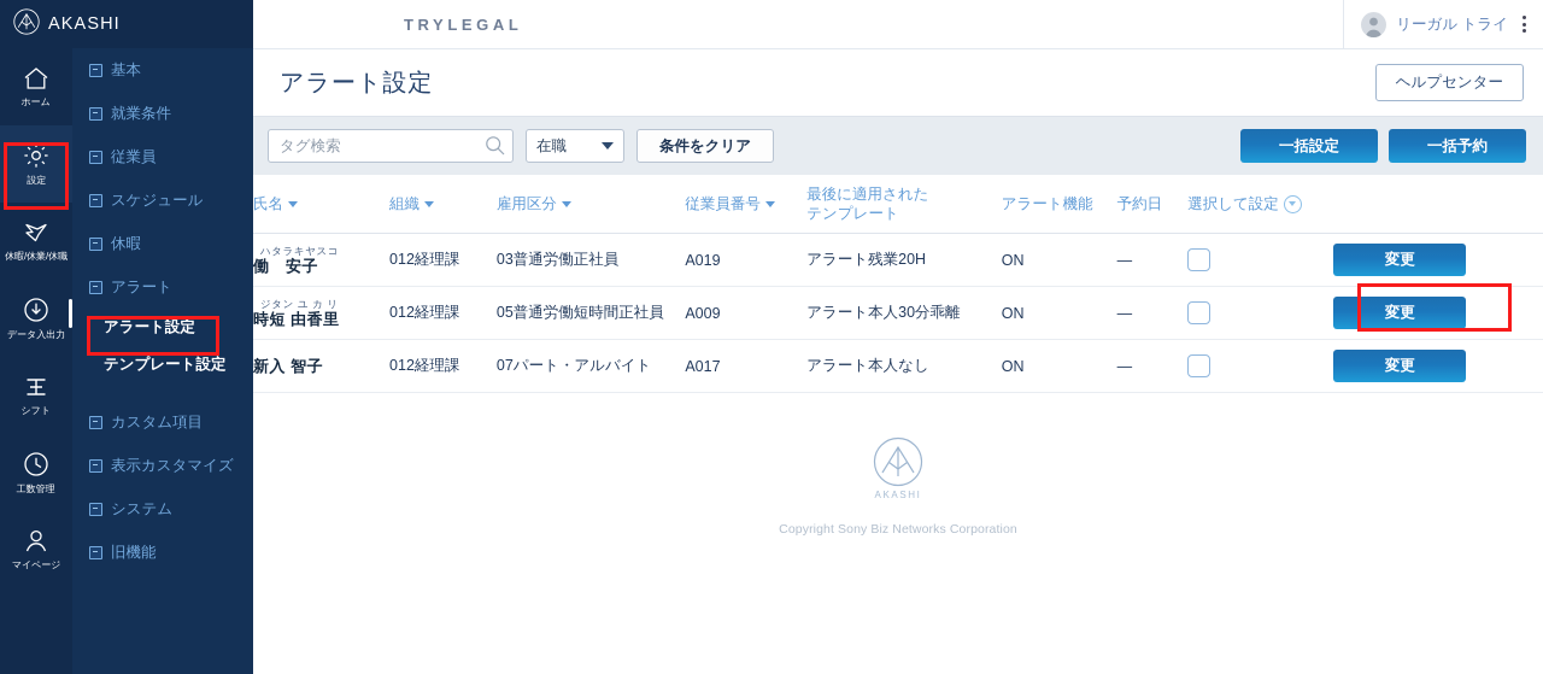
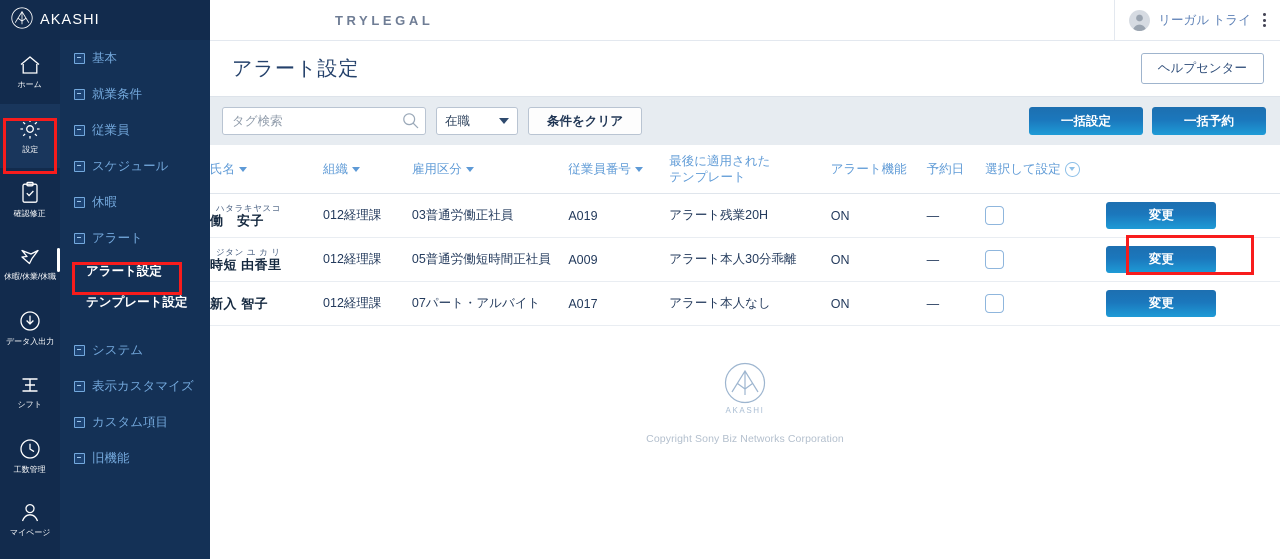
  ホーム
  設定
+ 確認修正
  休暇/休業/休職
  データ入出力
  シフト
  工数管理
  マイページ
  基本
  就業条件
  従業員
  スケジュール
  休暇
  アラート
  アラート設定
  テンプレート設定
- カスタム項目
+ システム
  表示カスタマイズ
- システム
+ カスタム項目
  旧機能
  TRYLEGAL
  リーガル トライ
  アラート設定
  ヘルプセンター
  タグ検索
  在職
  条件をクリア
  一括設定
  一括予約
  氏名	組織	雇用区分	従業員番号	最後に適用された テンプレート	アラート機能	予約日	選択して設定
  ハタラキヤスコ 働 安子	012経理課	03普通労働正社員	A019	アラート残業20H	ON	—		変更
  ジタン ユ カ リ 時短 由香里	012経理課	05普通労働短時間正社員	A009	アラート本人30分乖離	ON	—		変更
  新入 智子	012経理課	07パート・アルバイト	A017	アラート本人なし	ON	—		変更
  AKASHI
  Copyright Sony Biz Networks Corporation
  AKASHI
